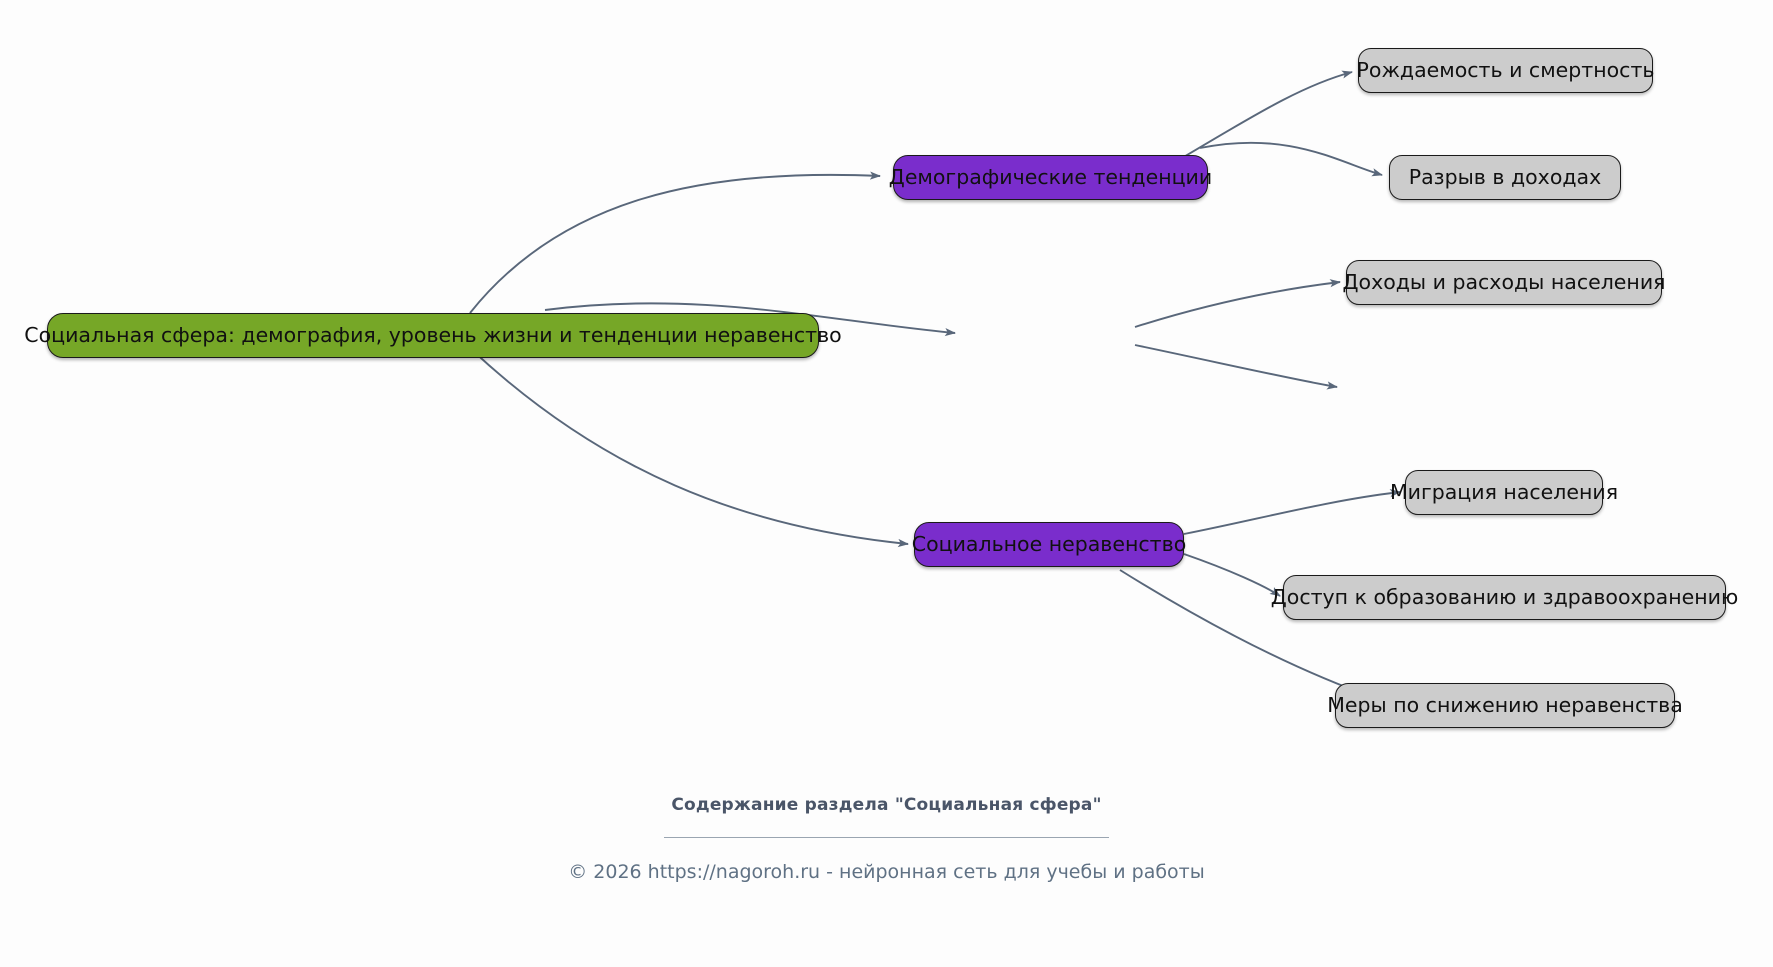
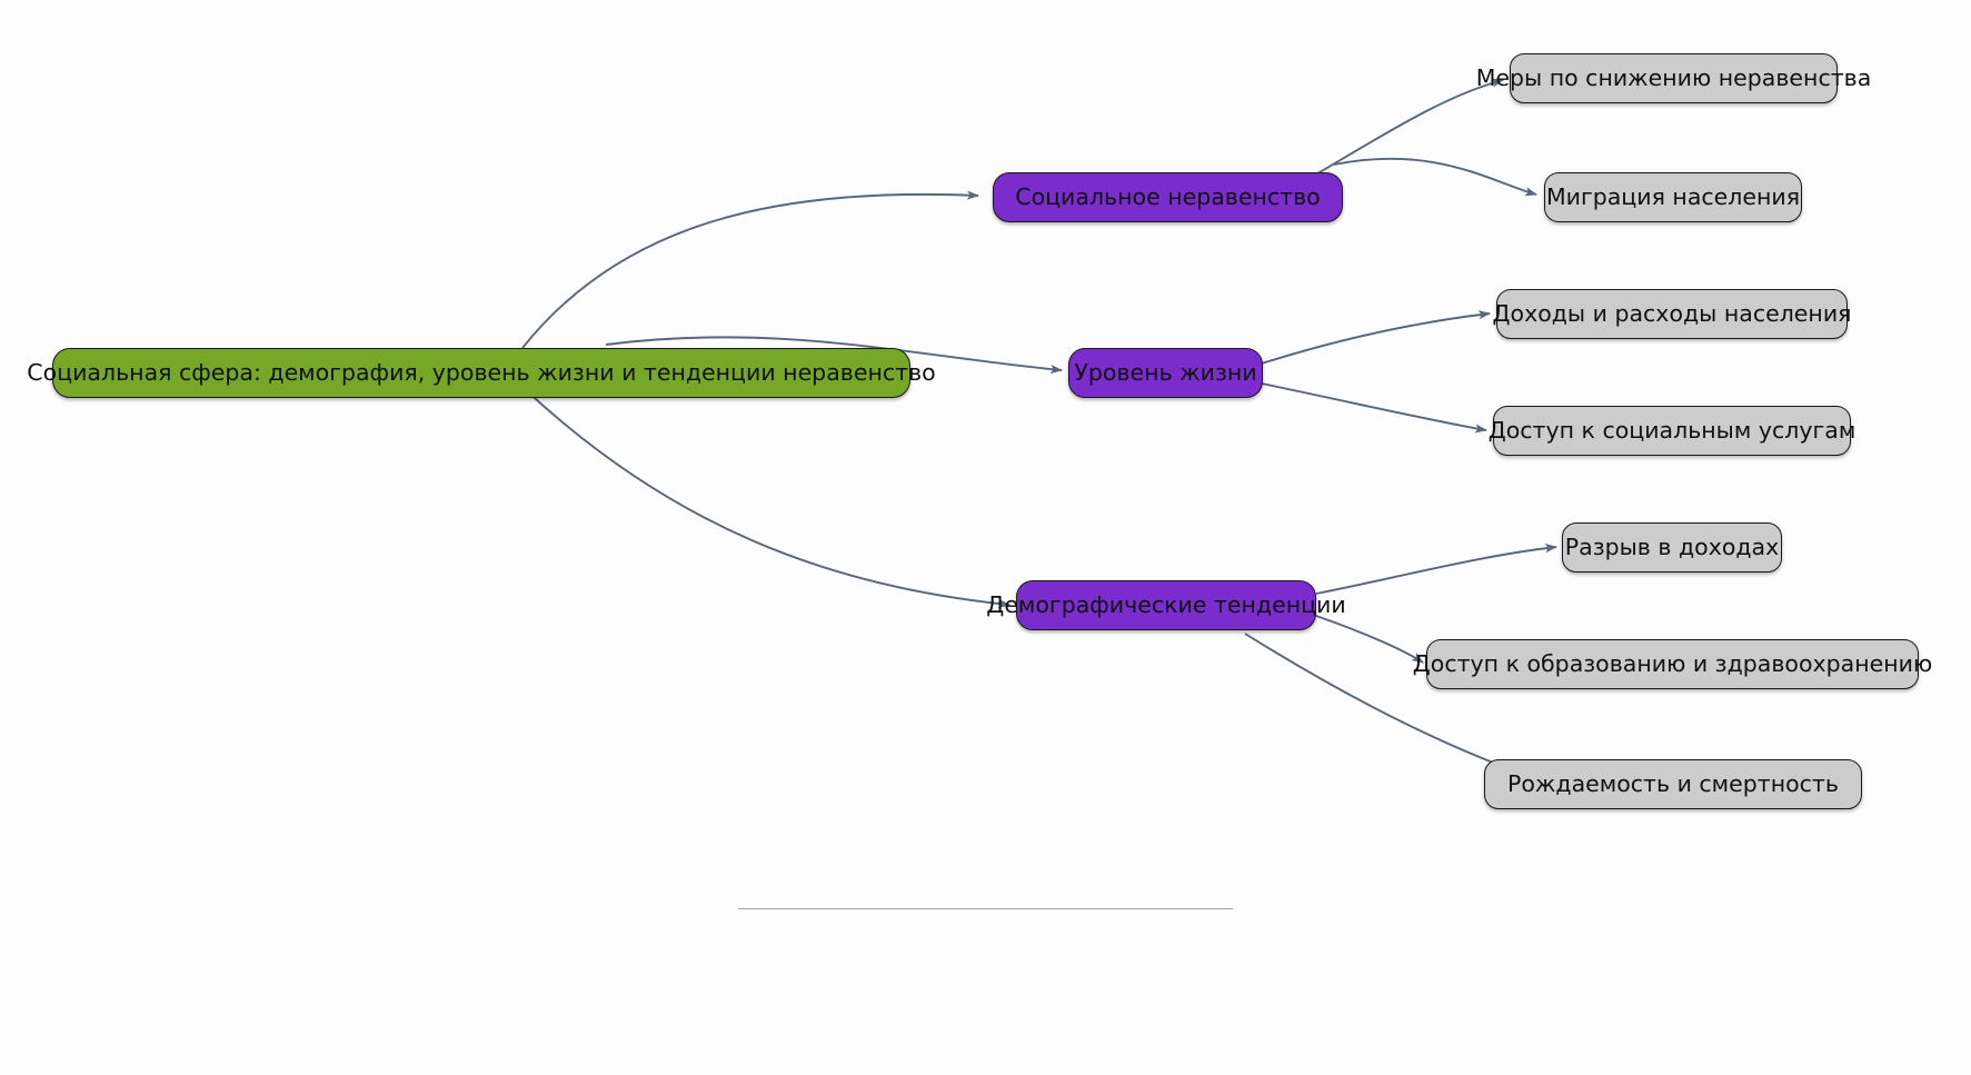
  Социальная сфера: демография, уровень жизни и тенденции неравенство
- Демографические тенденции
+ Социальное неравенство
+ Уровень жизни
- Социальное неравенство
+ Демографические тенденции
- Рождаемость и смертность
+ Меры по снижению неравенства
- Разрыв в доходах
+ Миграция населения
  Доходы и расходы населения
+ Доступ к социальным услугам
- Миграция населения
+ Разрыв в доходах
  Доступ к образованию и здравоохранению
- Меры по снижению неравенства
+ Рождаемость и смертность
- Содержание раздела "Социальная сфера"
- © 2026 https://nagoroh.ru - нейронная сеть для учебы и работы
